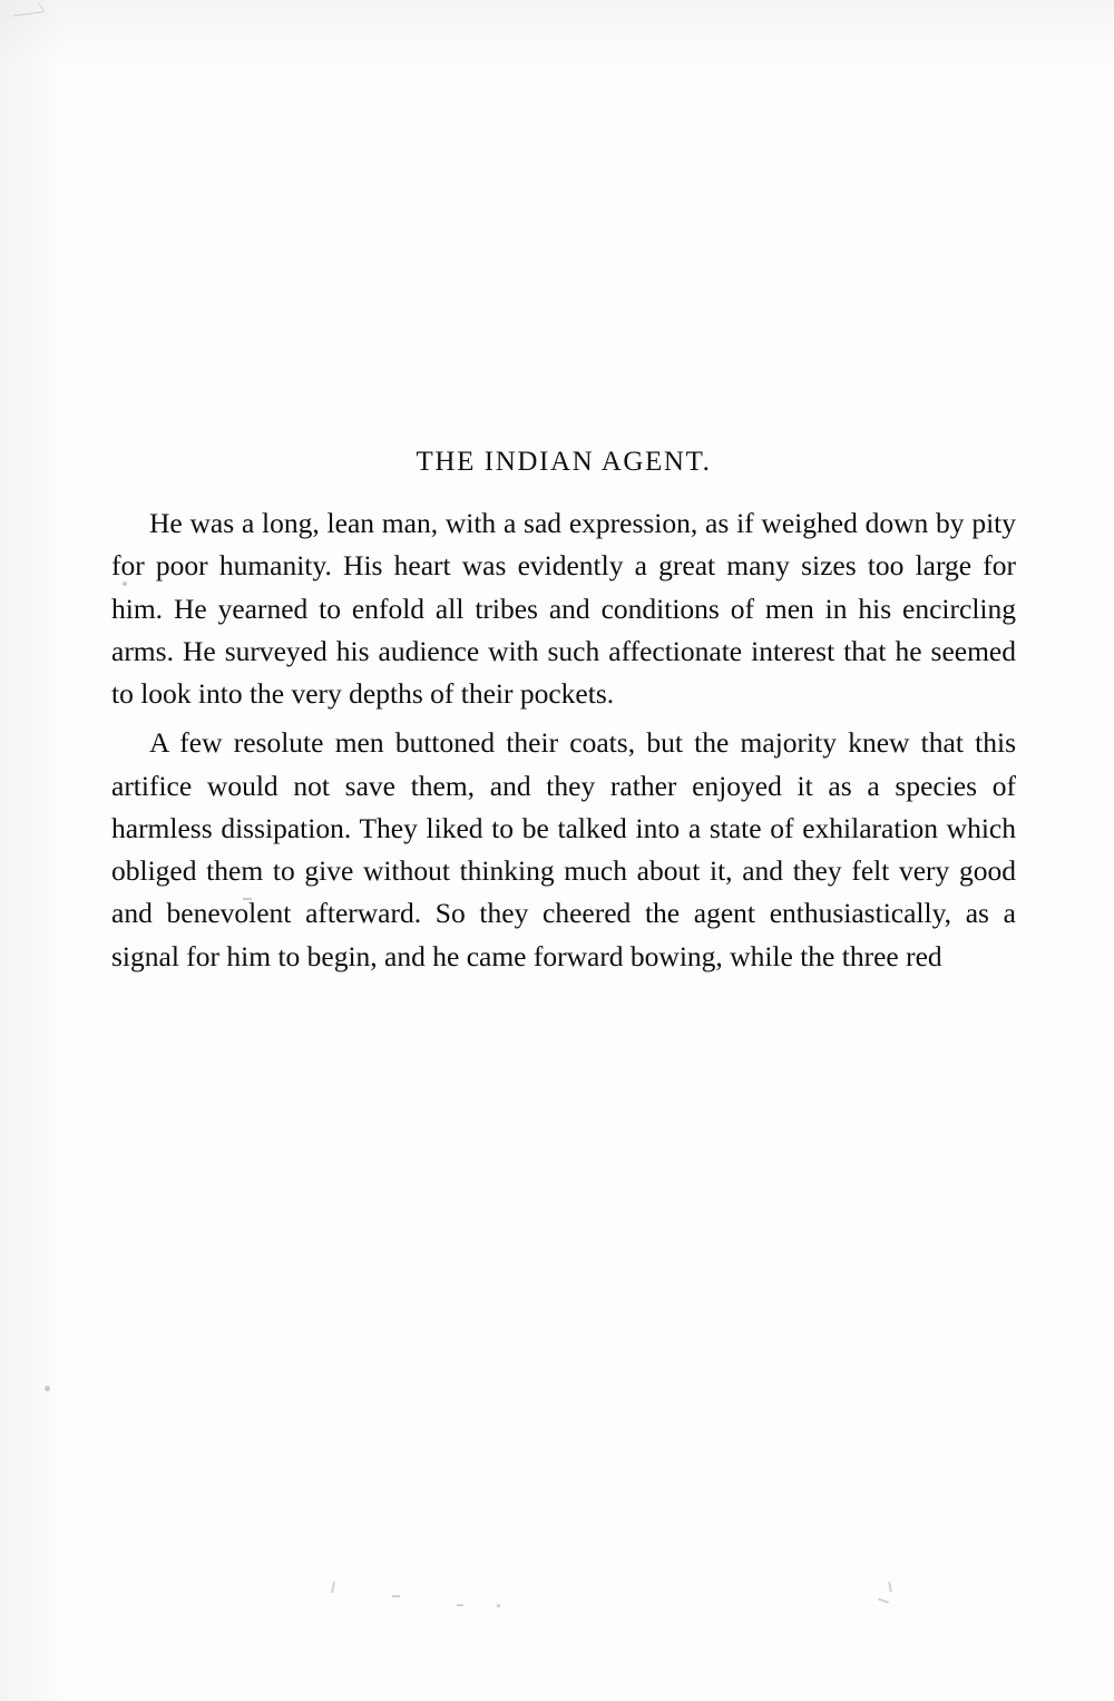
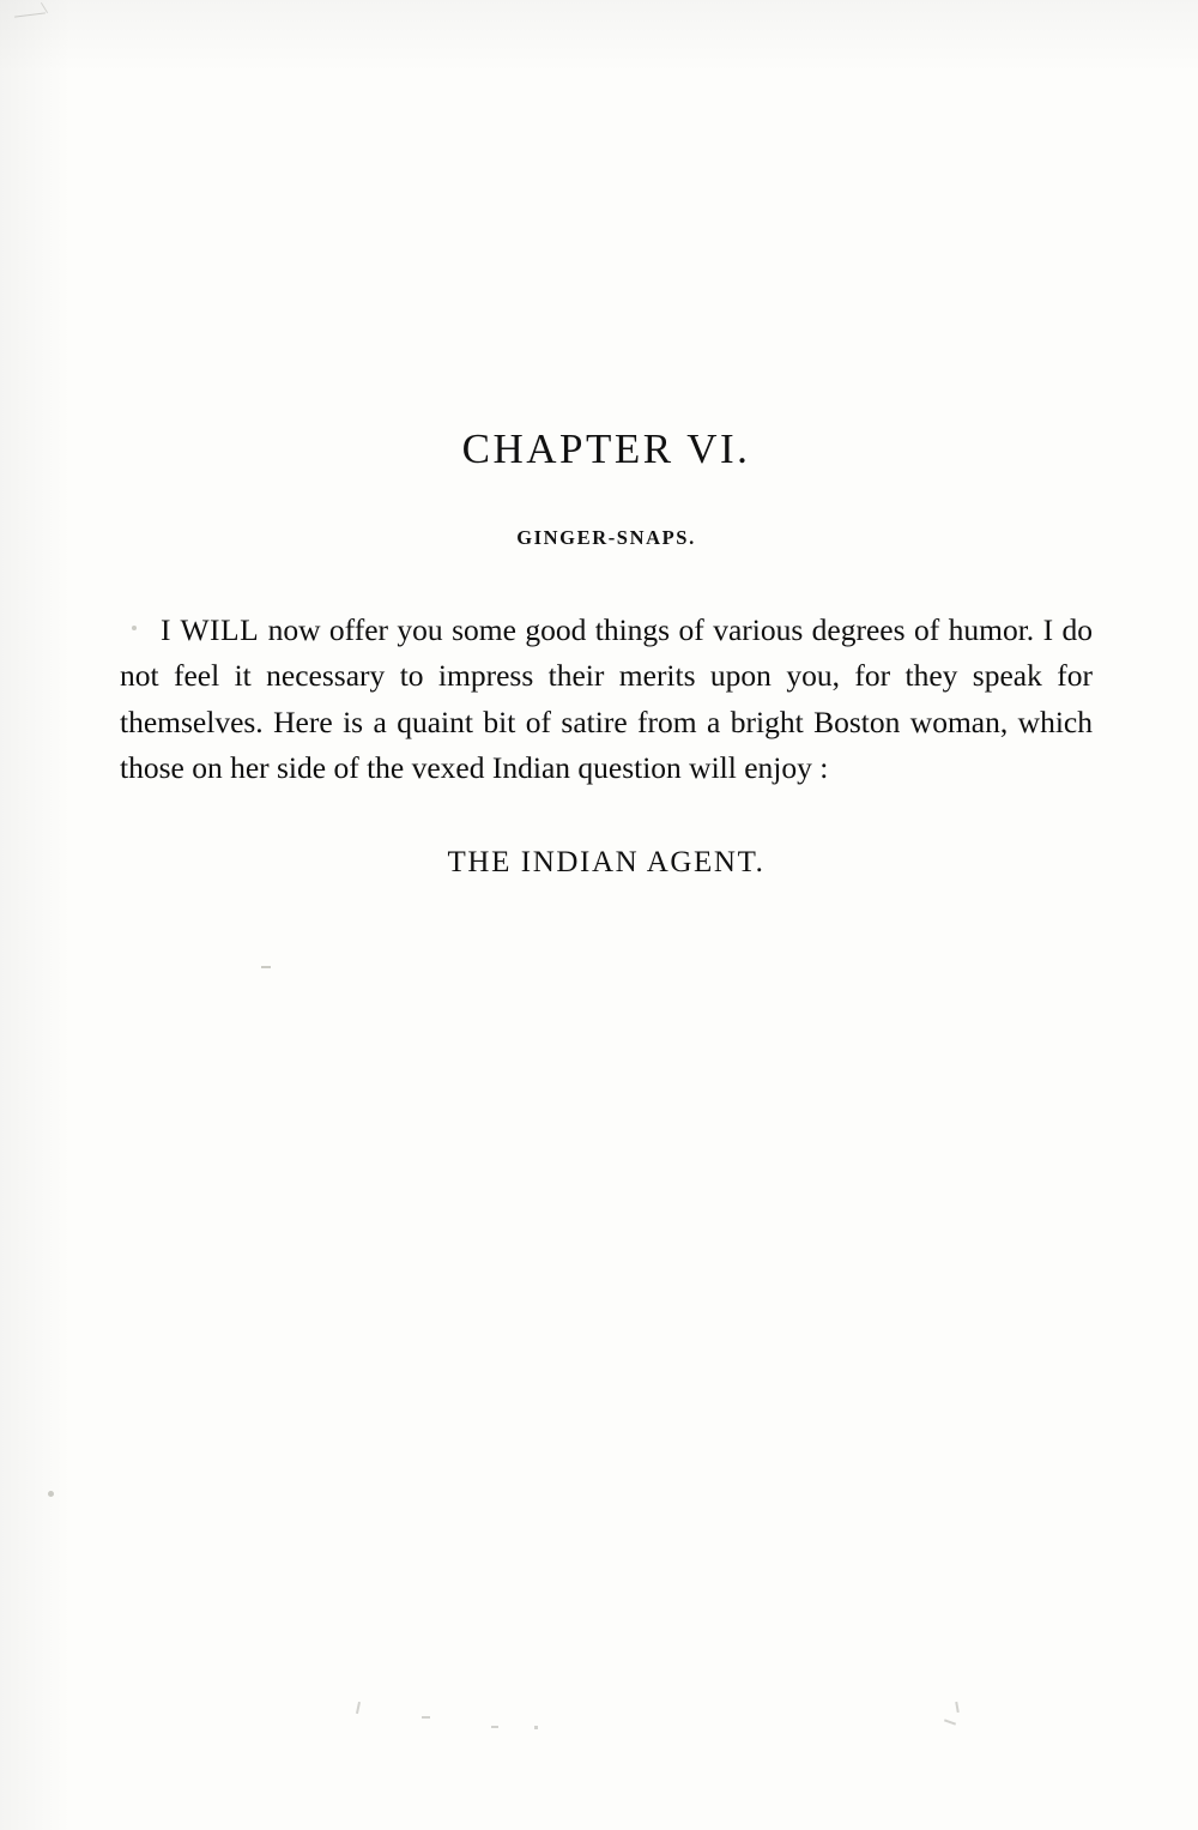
+ CHAPTER VI.
+ GINGER-SNAPS.
+ I WILL now offer you some good things of various degrees of humor. I do not feel it necessary to impress their merits upon you, for they speak for themselves. Here is a quaint bit of satire from a bright Boston woman, which those on her side of the vexed Indian question will enjoy :
  THE INDIAN AGENT.
- He was a long, lean man, with a sad expression, as if weighed down by pity for poor humanity. His heart was evidently a great many sizes too large for him. He yearned to enfold all tribes and conditions of men in his encircling arms. He surveyed his audience with such affectionate interest that he seemed to look into the very depths of their pockets.
- A few resolute men buttoned their coats, but the majority knew that this artifice would not save them, and they rather enjoyed it as a species of harmless dissipation. They liked to be talked into a state of exhilaration which obliged them to give without thinking much about it, and they felt very good and benevolent afterward. So they cheered the agent enthusiastically, as a signal for him to begin, and he came forward bowing, while the three red
